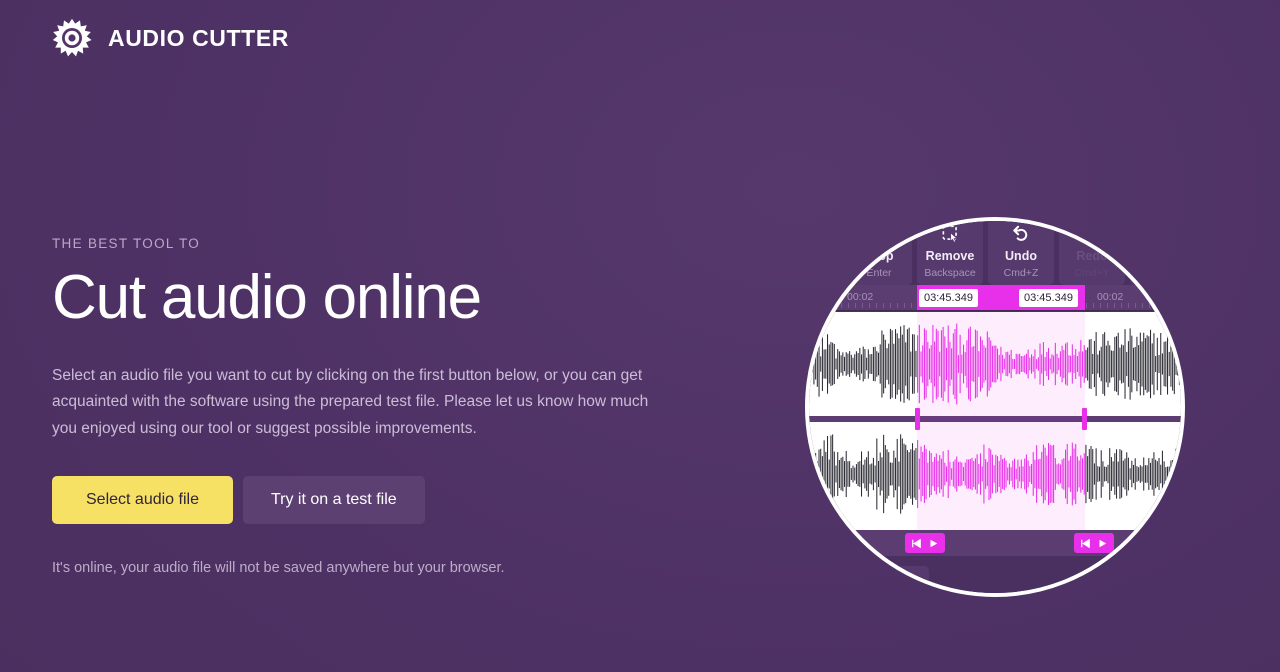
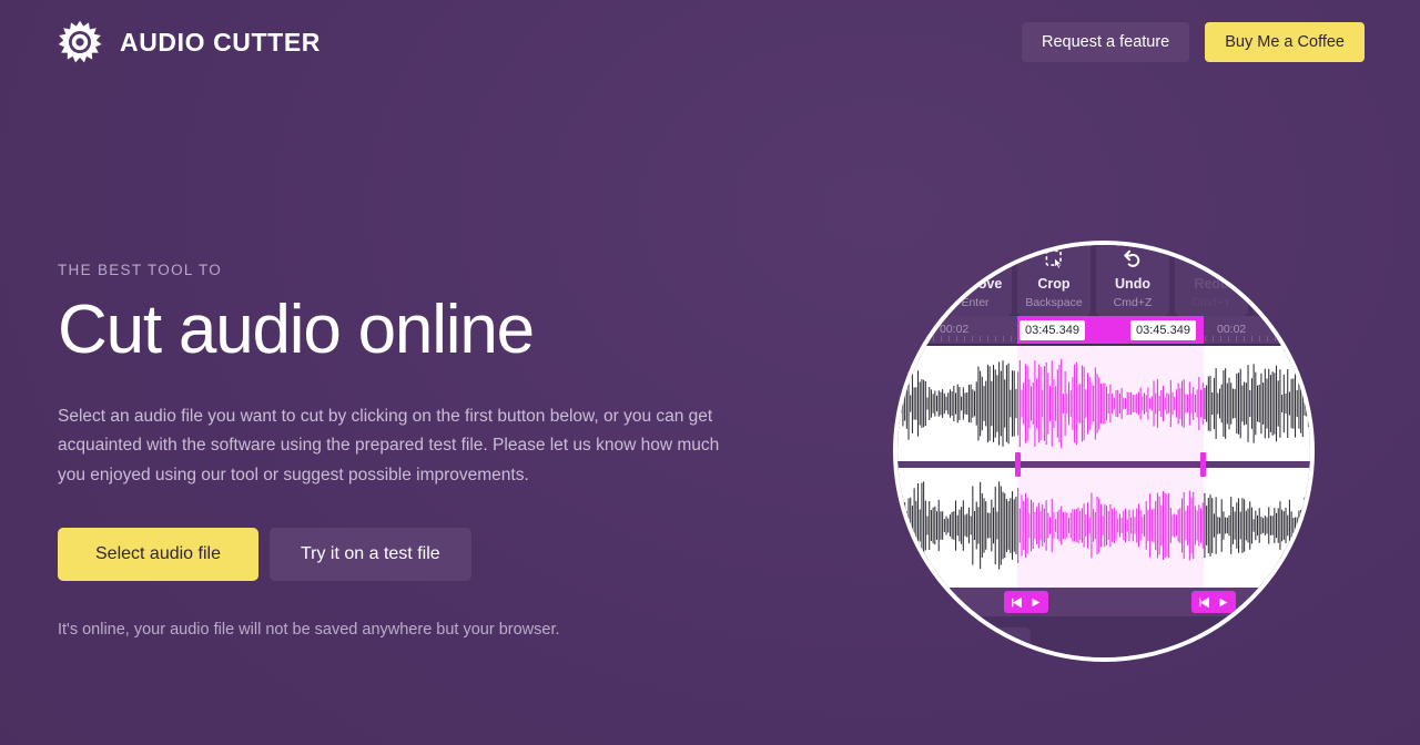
  AUDIO CUTTER
+ Request a feature
+ Buy Me a Coffee
  THE BEST TOOL TO
  Cut audio online
  Select an audio file you want to cut by clicking on the first button below, or you can get acquainted with the software using the prepared test file. Please let us know how much you enjoyed using our tool or suggest possible improvements.
  Select audio file
  Try it on a test file
  It's online, your audio file will not be saved anywhere but your browser.
- Crop
+ Remove
  Enter
- Remove
+ Crop
  Backspace
  Undo
  Cmd+Z
  Redo
  00:02
  03:45.349
  03:45.349
  00:02
